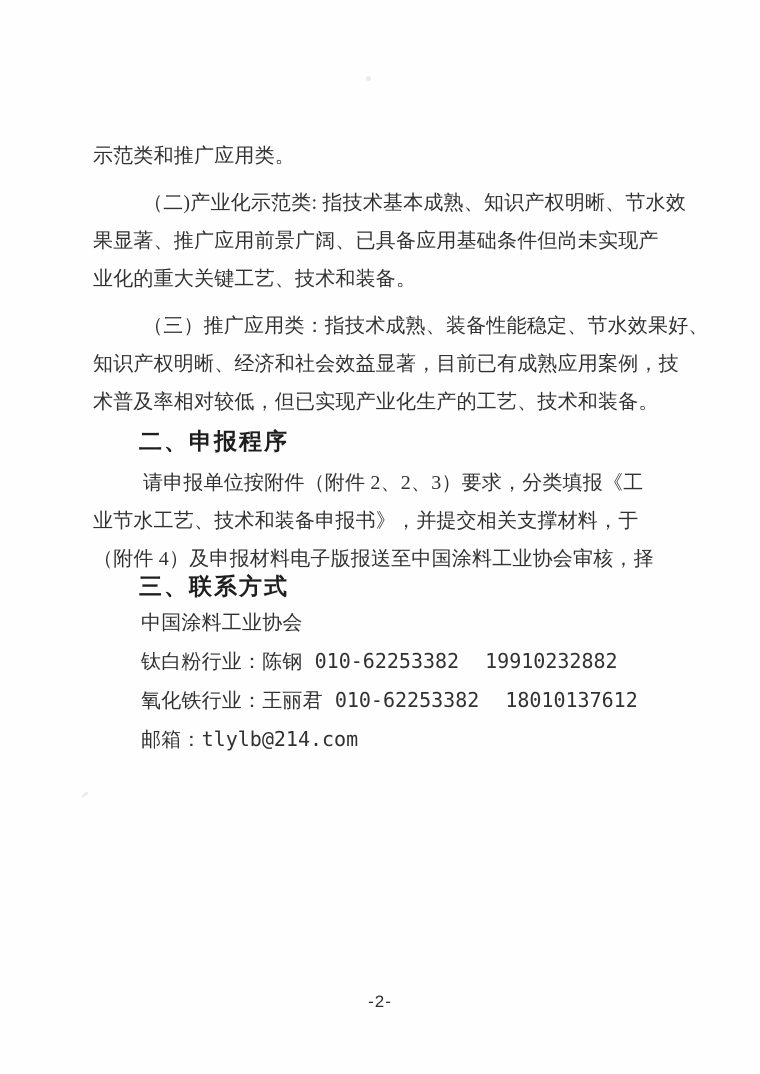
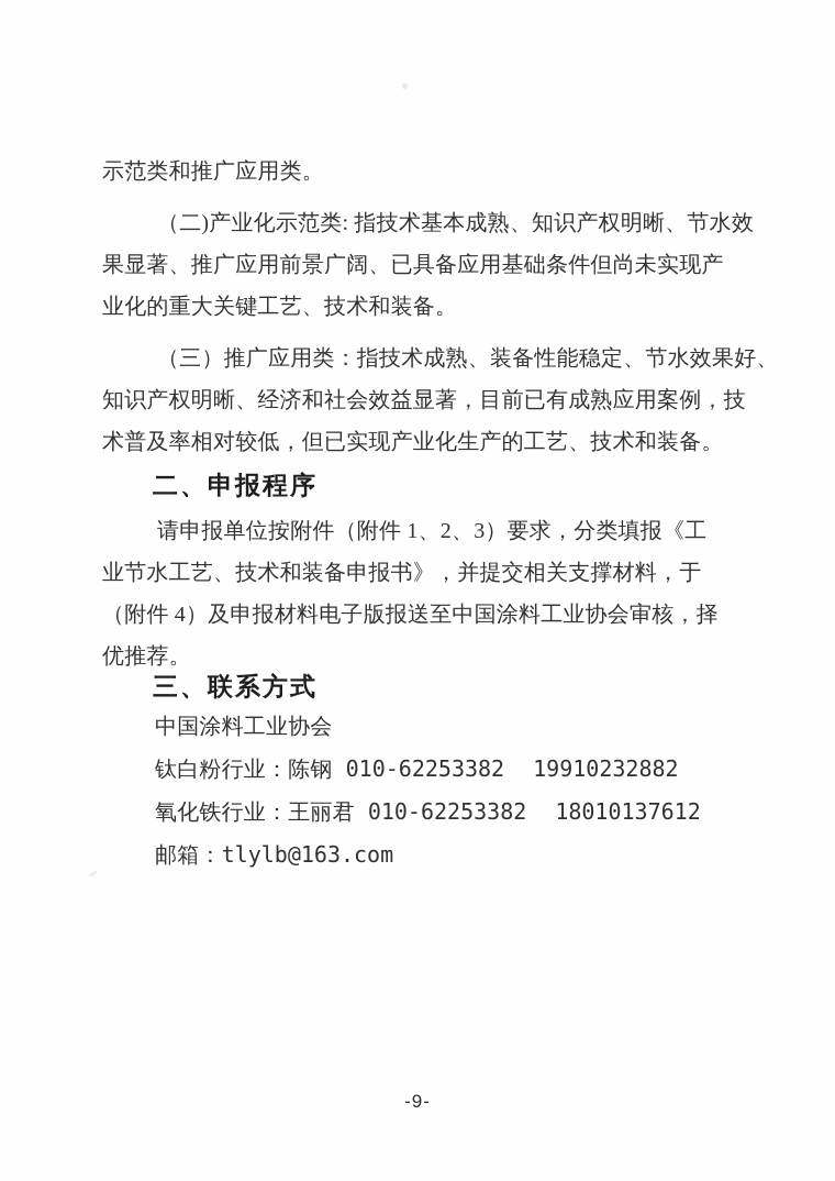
  示范类和推广应用类。
  （二)产业化示范类: 指技术基本成熟、知识产权明晰、节水效
  果显著、推广应用前景广阔、已具备应用基础条件但尚未实现产
  业化的重大关键工艺、技术和装备。
  （三）推广应用类：指技术成熟、装备性能稳定、节水效果好、
  知识产权明晰、经济和社会效益显著，目前已有成熟应用案例，技
  术普及率相对较低，但已实现产业化生产的工艺、技术和装备。
  二、申报程序
- 请申报单位按附件（附件 2、2、3）要求，分类填报《工
+ 请申报单位按附件（附件 1、2、3）要求，分类填报《工
  业节水工艺、技术和装备申报书》，并提交相关支撑材料，于
  （附件 4）及申报材料电子版报送至中国涂料工业协会审核，择
+ 优推荐。
  三、联系方式
  中国涂料工业协会
  钛白粉行业：陈钢 010-62253382 19910232882
  氧化铁行业：王丽君 010-62253382 18010137612
- 邮箱：tlylb@214.com
+ 邮箱：tlylb@163.com
- -2-
+ -9-
